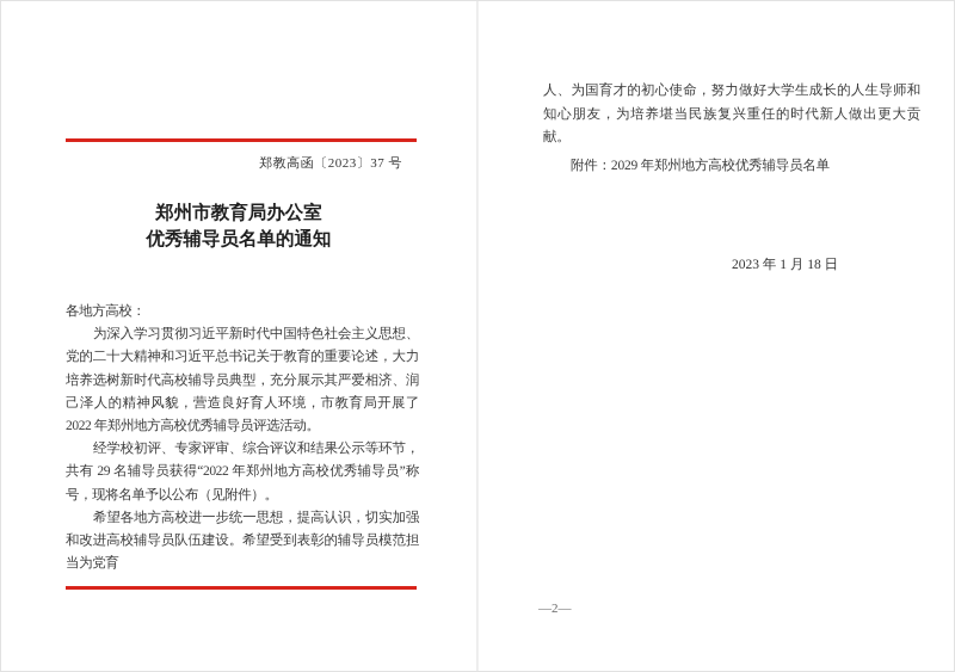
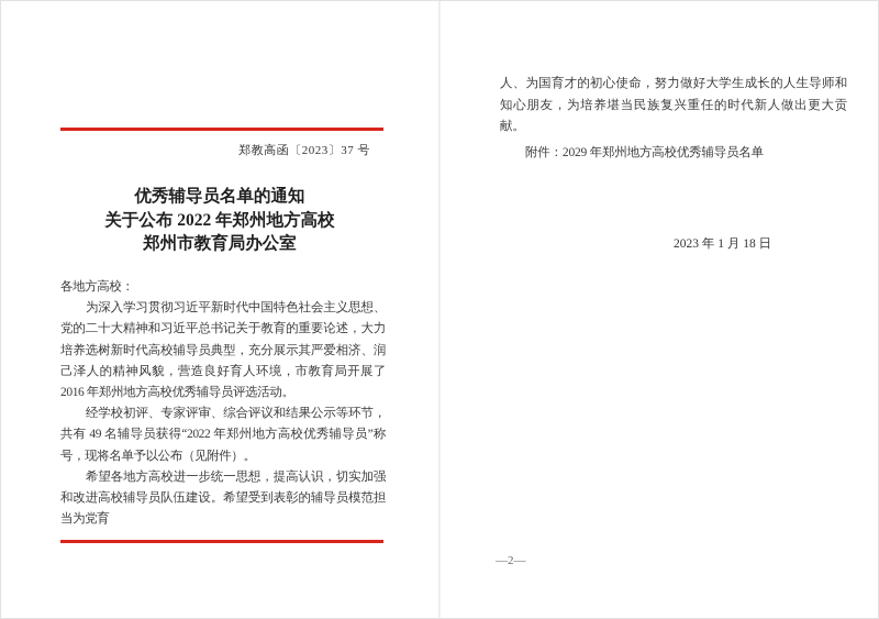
  郑教高函〔2023〕37 号
- 郑州市教育局办公室
+ 优秀辅导员名单的通知
+ 关于公布 2022 年郑州地方高校
- 优秀辅导员名单的通知
+ 郑州市教育局办公室
  各地方高校：
- 为深入学习贯彻习近平新时代中国特色社会主义思想、党的二十大精神和习近平总书记关于教育的重要论述，大力培养选树新时代高校辅导员典型，充分展示其严爱相济、润己泽人的精神风貌，营造良好育人环境，市教育局开展了 2022 年郑州地方高校优秀辅导员评选活动。
+ 为深入学习贯彻习近平新时代中国特色社会主义思想、党的二十大精神和习近平总书记关于教育的重要论述，大力培养选树新时代高校辅导员典型，充分展示其严爱相济、润己泽人的精神风貌，营造良好育人环境，市教育局开展了 2016 年郑州地方高校优秀辅导员评选活动。
- 经学校初评、专家评审、综合评议和结果公示等环节，共有 29 名辅导员获得“2022 年郑州地方高校优秀辅导员”称号，现将名单予以公布（见附件）。
+ 经学校初评、专家评审、综合评议和结果公示等环节，共有 49 名辅导员获得“2022 年郑州地方高校优秀辅导员”称号，现将名单予以公布（见附件）。
  希望各地方高校进一步统一思想，提高认识，切实加强和改进高校辅导员队伍建设。希望受到表彰的辅导员模范担当为党育
  人、为国育才的初心使命，努力做好大学生成长的人生导师和知心朋友，为培养堪当民族复兴重任的时代新人做出更大贡献。
  附件：2029 年郑州地方高校优秀辅导员名单
  2023 年 1 月 18 日
  —2—
